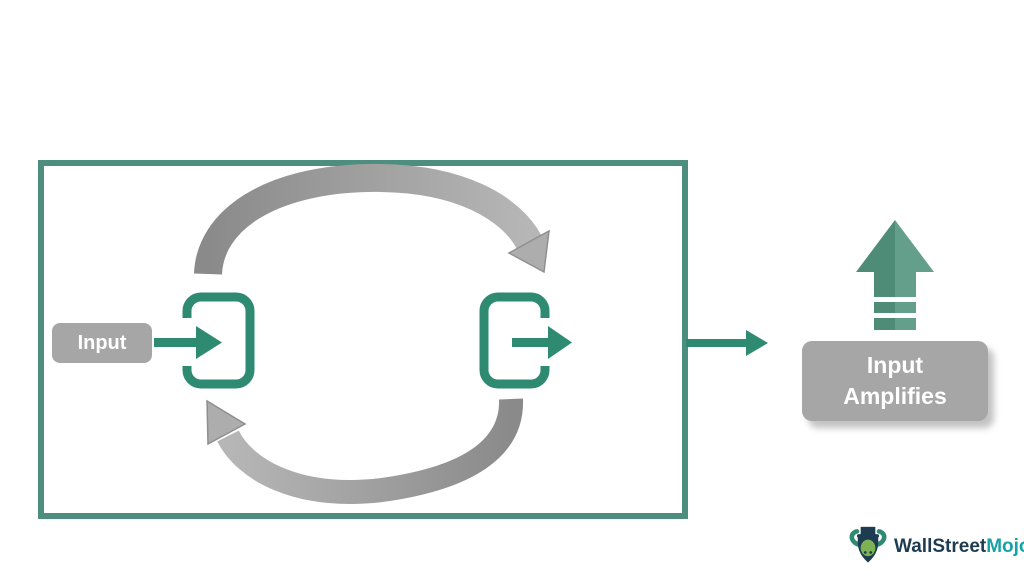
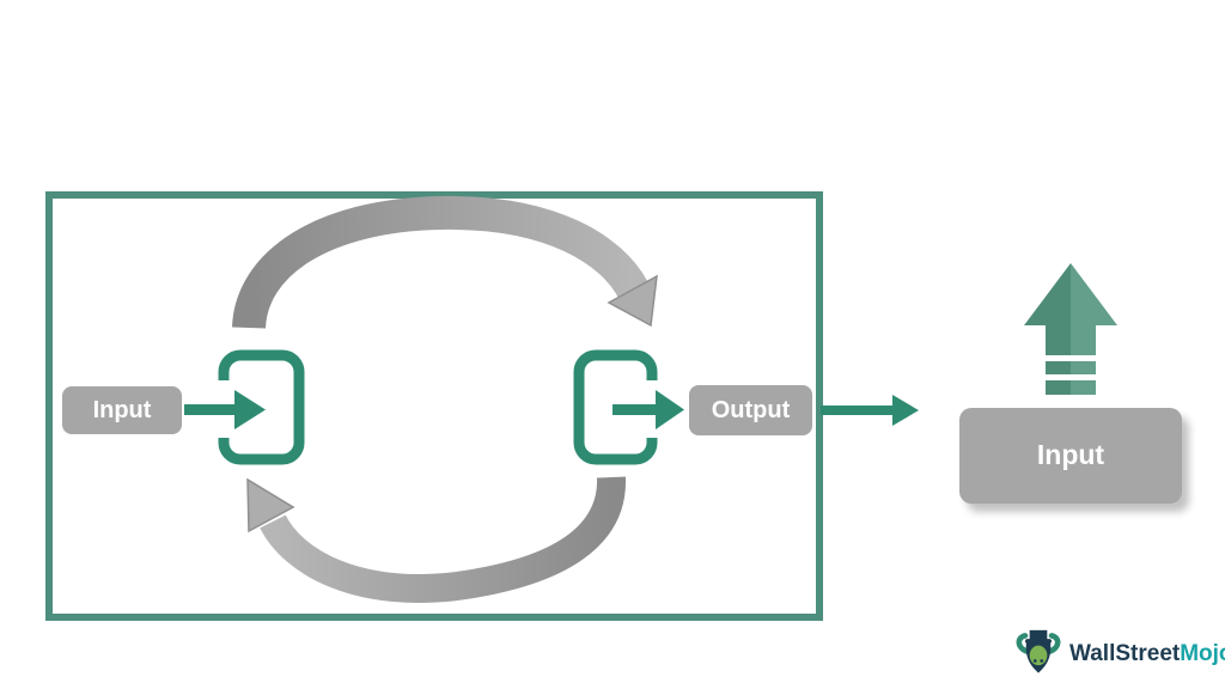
  Input
+ Output
  Input
- Amplifies
  WallStreetMoj
